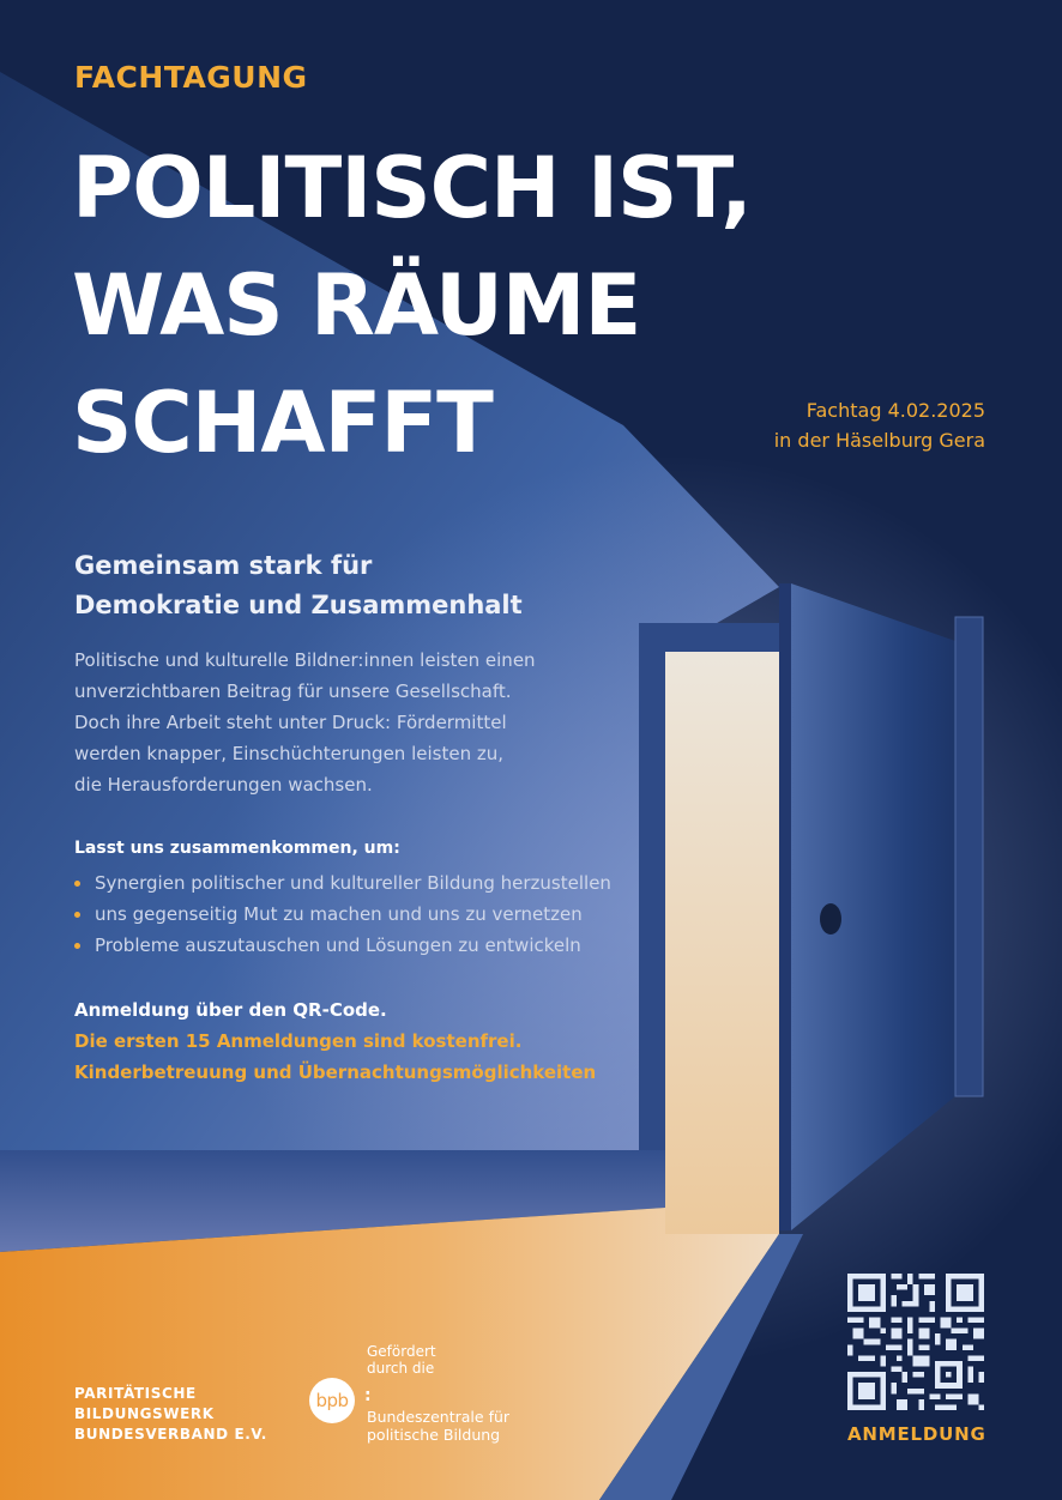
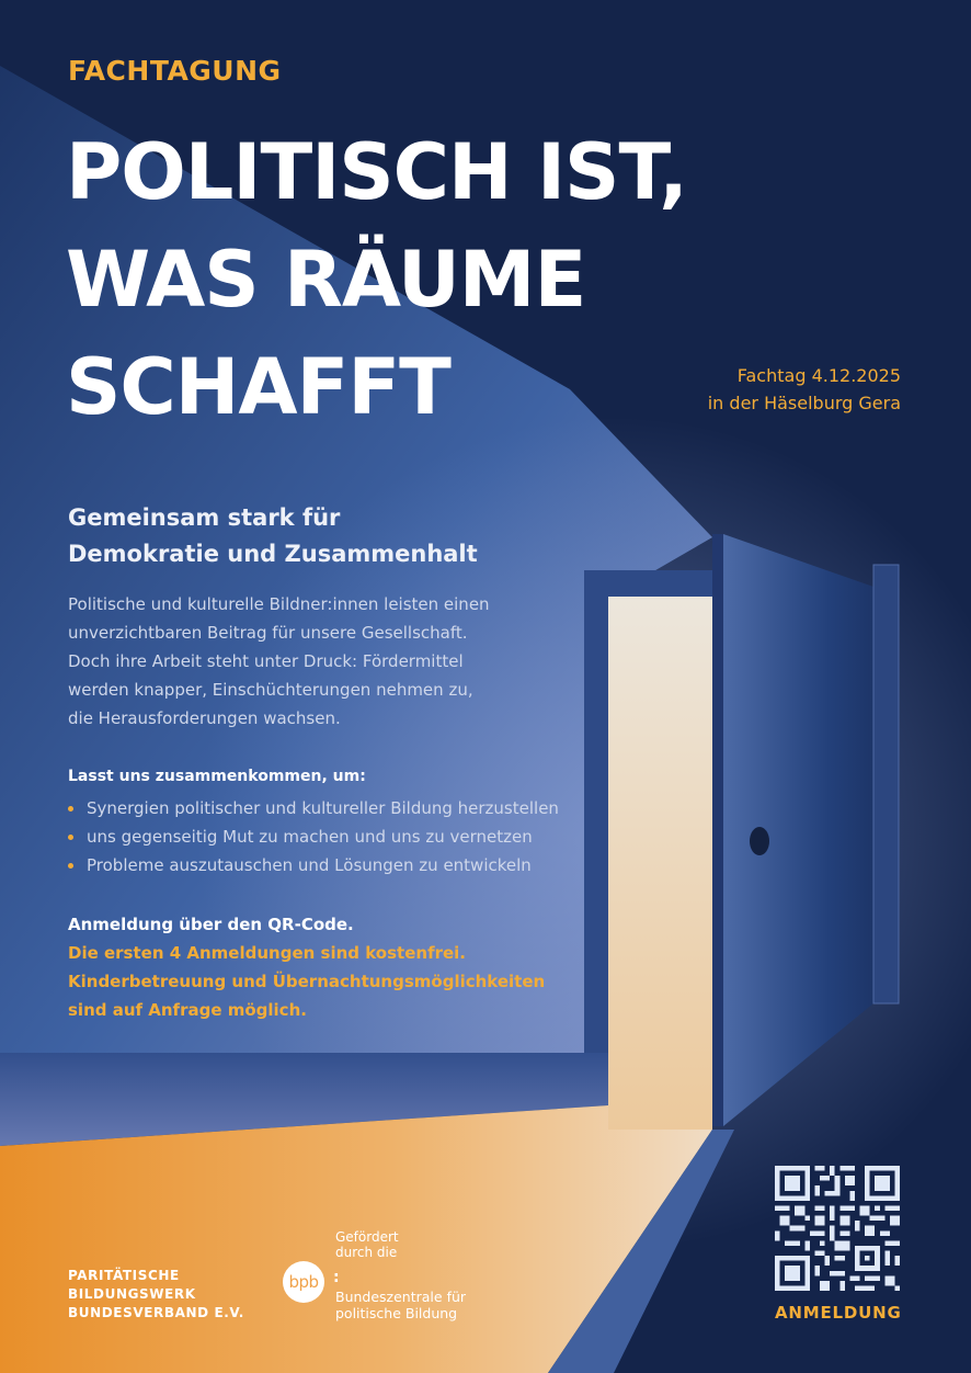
  FACHTAGUNG
  POLITISCH IST,
  WAS RÄUME
  SCHAFFT
- Fachtag 4.02.2025
+ Fachtag 4.12.2025
  in der Häselburg Gera
  Gemeinsam stark für
  Demokratie und Zusammenhalt
  Politische und kulturelle Bildner:innen leisten einen
  unverzichtbaren Beitrag für unsere Gesellschaft.
  Doch ihre Arbeit steht unter Druck: Fördermittel
- werden knapper, Einschüchterungen leisten zu,
+ werden knapper, Einschüchterungen nehmen zu,
  die Herausforderungen wachsen.
  Lasst uns zusammenkommen, um:
  Synergien politischer und kultureller Bildung herzustellen
  uns gegenseitig Mut zu machen und uns zu vernetzen
  Probleme auszutauschen und Lösungen zu entwickeln
  Anmeldung über den QR-Code.
- Die ersten 15 Anmeldungen sind kostenfrei.
+ Die ersten 4 Anmeldungen sind kostenfrei.
  Kinderbetreuung und Übernachtungsmöglichkeiten
+ sind auf Anfrage möglich.
  PARITÄTISCHE
  BILDUNGSWERK
  BUNDESVERBAND E.V.
  Gefördert
  durch die
  bpb
  :
  Bundeszentrale für
  politische Bildung
  ANMELDUNG
